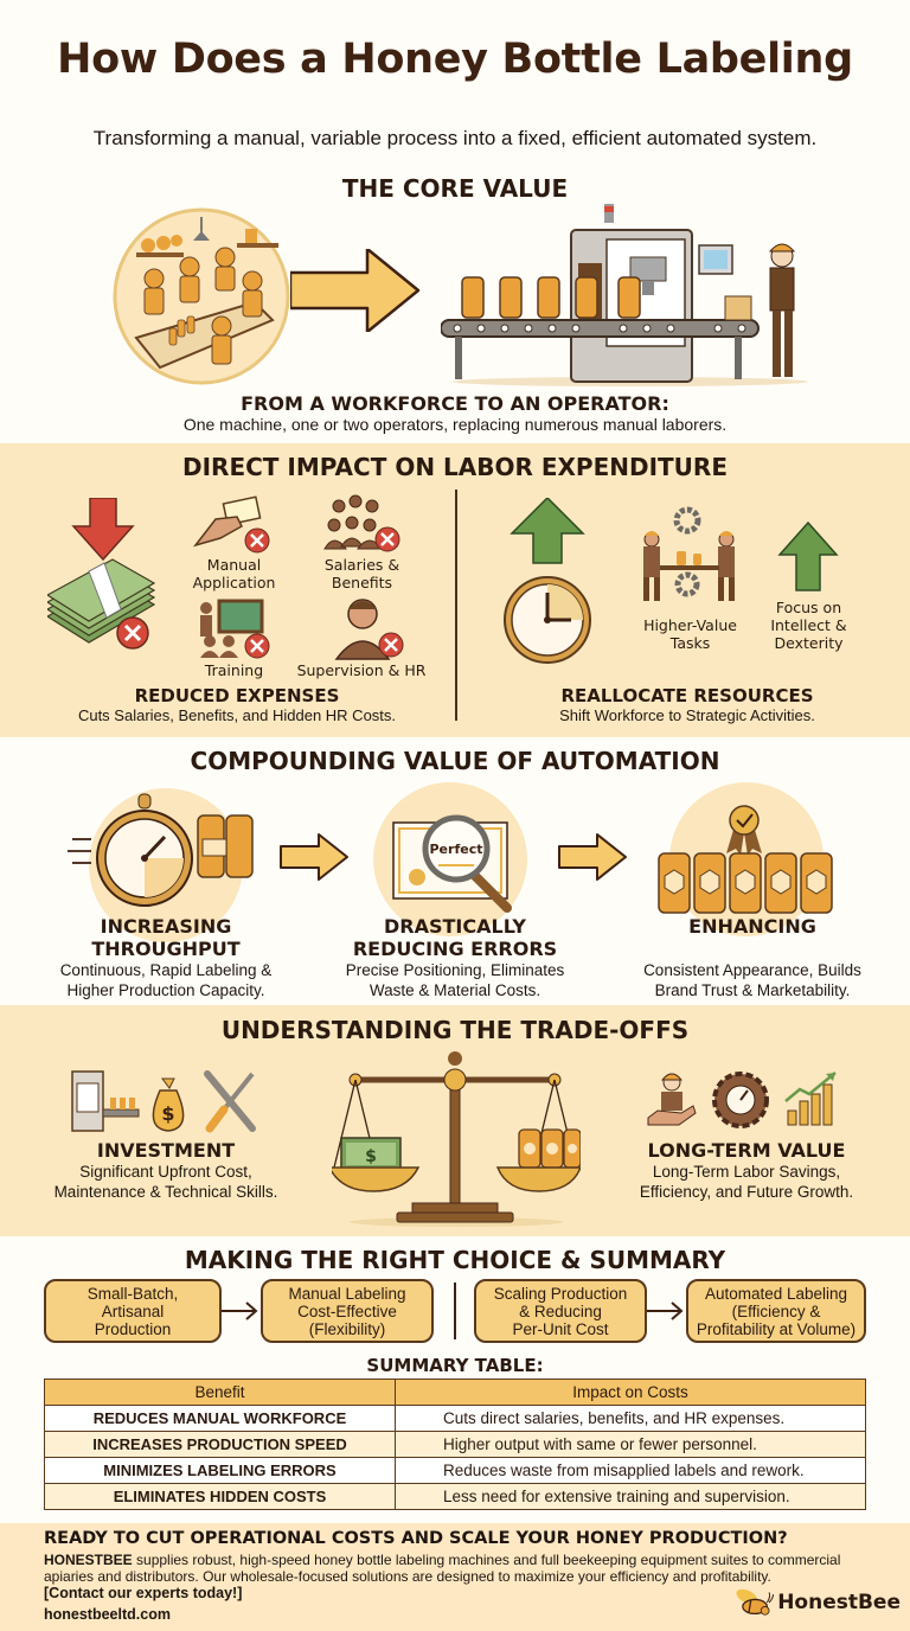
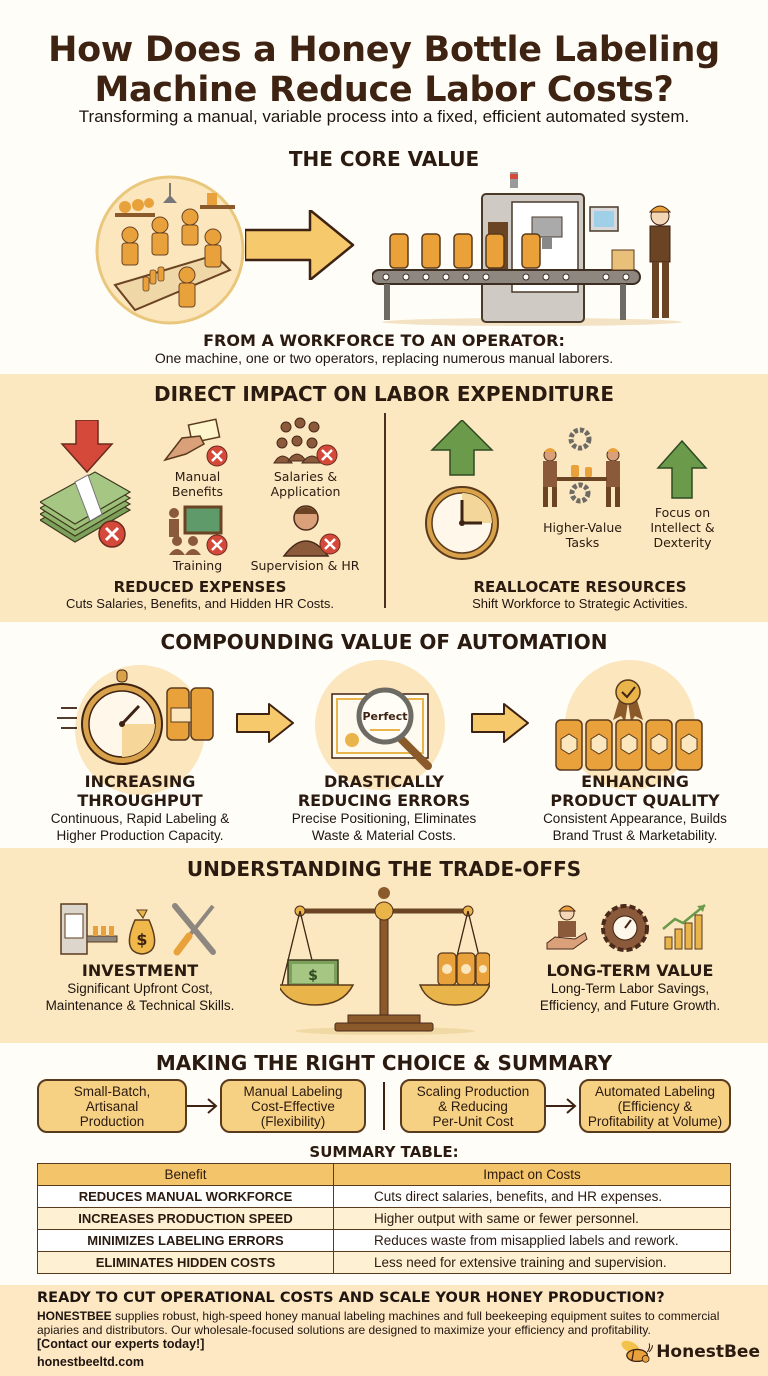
  How Does a Honey Bottle Labeling
+ Machine Reduce Labor Costs?
  Transforming a manual, variable process into a fixed, efficient automated system.
  THE CORE VALUE
  FROM A WORKFORCE TO AN OPERATOR:
  One machine, one or two operators, replacing numerous manual laborers.
  DIRECT IMPACT ON LABOR EXPENDITURE
  Manual
- Application
+ Benefits
  Salaries &
- Benefits
+ Application
  Training
  Supervision & HR
  REDUCED EXPENSES
  Cuts Salaries, Benefits, and Hidden HR Costs.
  Higher-Value
  Tasks
  Focus on
  Intellect &
  Dexterity
  REALLOCATE RESOURCES
  Shift Workforce to Strategic Activities.
  COMPOUNDING VALUE OF AUTOMATION
  INCREASING
  THROUGHPUT
  Continuous, Rapid Labeling &
  Higher Production Capacity.
  Perfect
  DRASTICALLY
  REDUCING ERRORS
  Precise Positioning, Eliminates
  Waste & Material Costs.
  ENHANCING
+ PRODUCT QUALITY
  Consistent Appearance, Builds
  Brand Trust & Marketability.
  UNDERSTANDING THE TRADE-OFFS
  $
  INVESTMENT
  Significant Upfront Cost,
  Maintenance & Technical Skills.
  $
  LONG-TERM VALUE
  Long-Term Labor Savings,
  Efficiency, and Future Growth.
  MAKING THE RIGHT CHOICE & SUMMARY
  Small-Batch,
  Artisanal
  Production
  Manual Labeling
  Cost-Effective
  (Flexibility)
  Scaling Production
  & Reducing
  Per-Unit Cost
  Automated Labeling
  (Efficiency &
  Profitability at Volume)
  SUMMARY TABLE:
  Benefit	Impact on Costs
  REDUCES MANUAL WORKFORCE	Cuts direct salaries, benefits, and HR expenses.
  INCREASES PRODUCTION SPEED	Higher output with same or fewer personnel.
  MINIMIZES LABELING ERRORS	Reduces waste from misapplied labels and rework.
  ELIMINATES HIDDEN COSTS	Less need for extensive training and supervision.
  READY TO CUT OPERATIONAL COSTS AND SCALE YOUR HONEY PRODUCTION?
- HONESTBEE supplies robust, high-speed honey bottle labeling machines and full beekeeping equipment suites to commercial
+ HONESTBEE supplies robust, high-speed honey manual labeling machines and full beekeeping equipment suites to commercial
  apiaries and distributors. Our wholesale-focused solutions are designed to maximize your efficiency and profitability.
  [Contact our experts today!]
  honestbeeltd.com
  HonestBee
